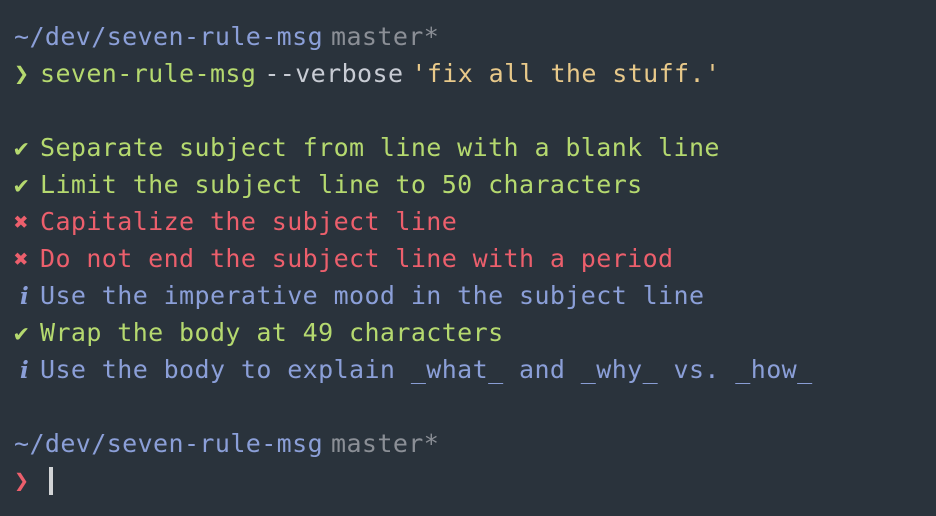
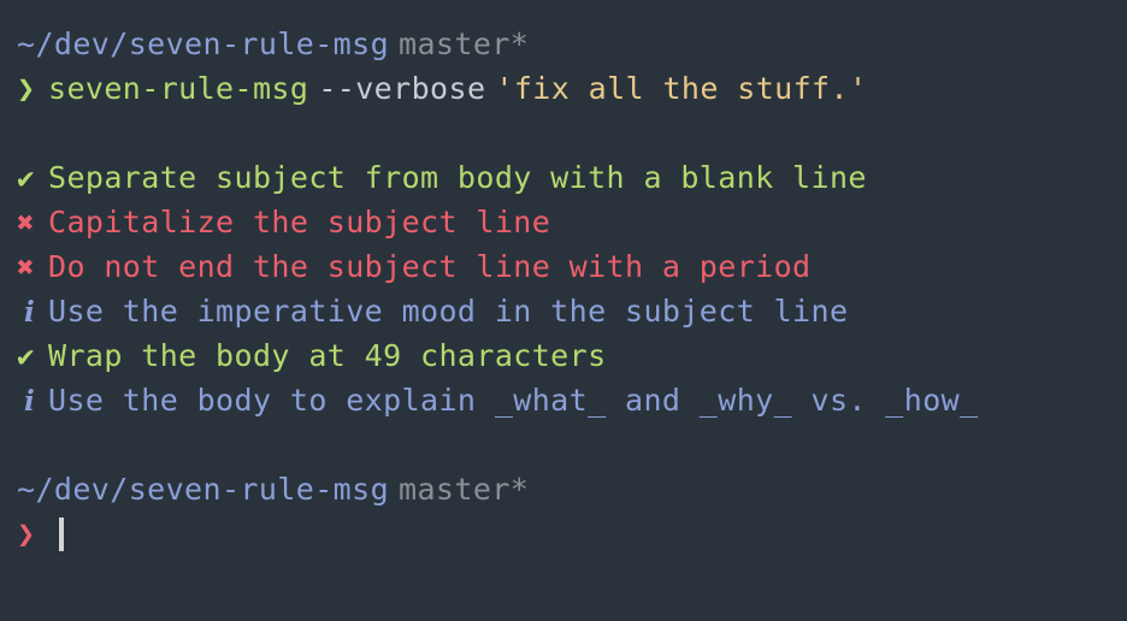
  ~/dev/seven-rule-msg master*
  ❯ seven-rule-msg --verbose 'fix all the stuff.'
- ✔ Separate subject from line with a blank line
+ ✔ Separate subject from body with a blank line
- ✔ Limit the subject line to 50 characters
  ✖ Capitalize the subject line
  ✖ Do not end the subject line with a period
  i Use the imperative mood in the subject line
  ✔ Wrap the body at 49 characters
  i Use the body to explain _what_ and _why_ vs. _how_
  ~/dev/seven-rule-msg master*
  ❯
